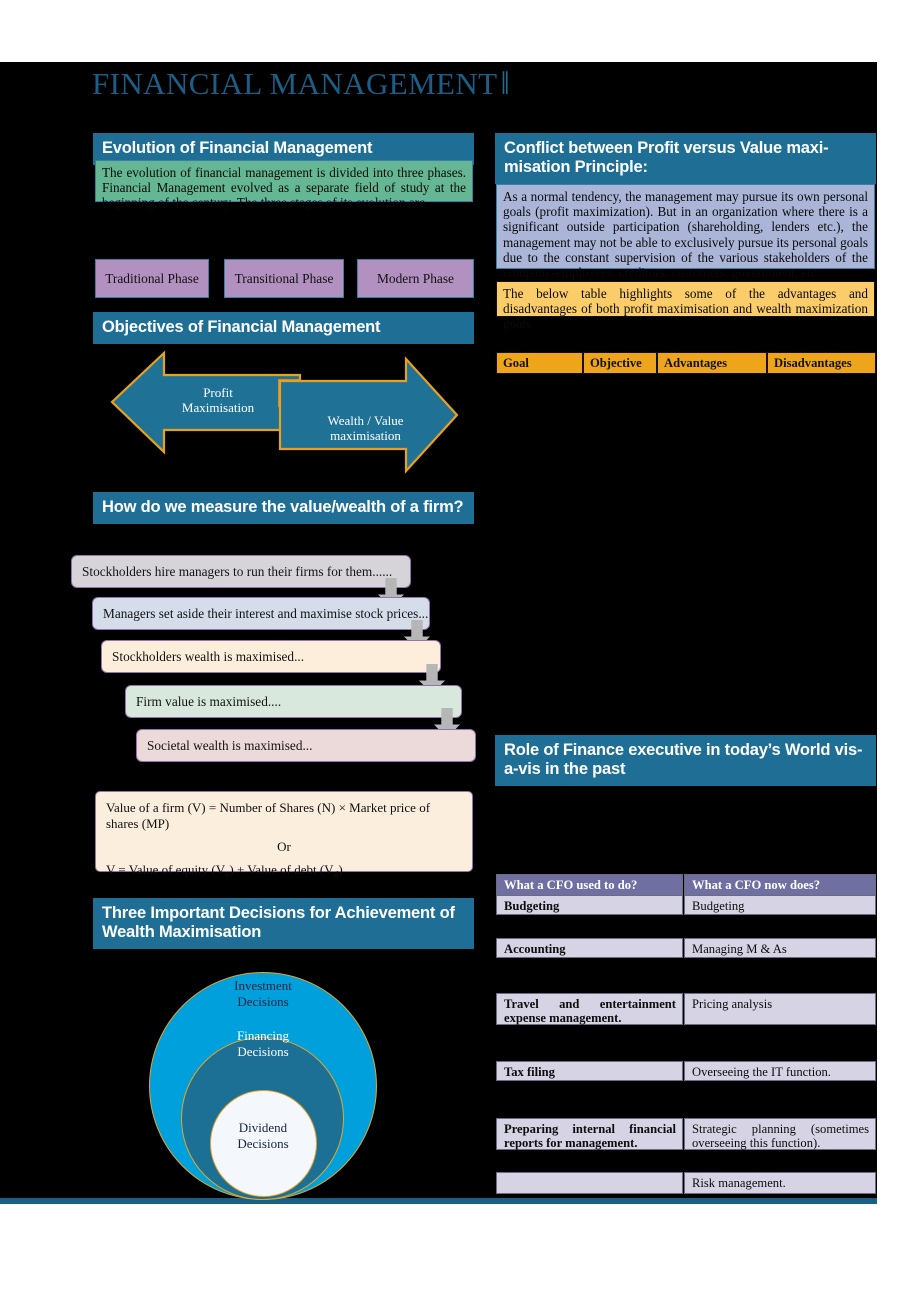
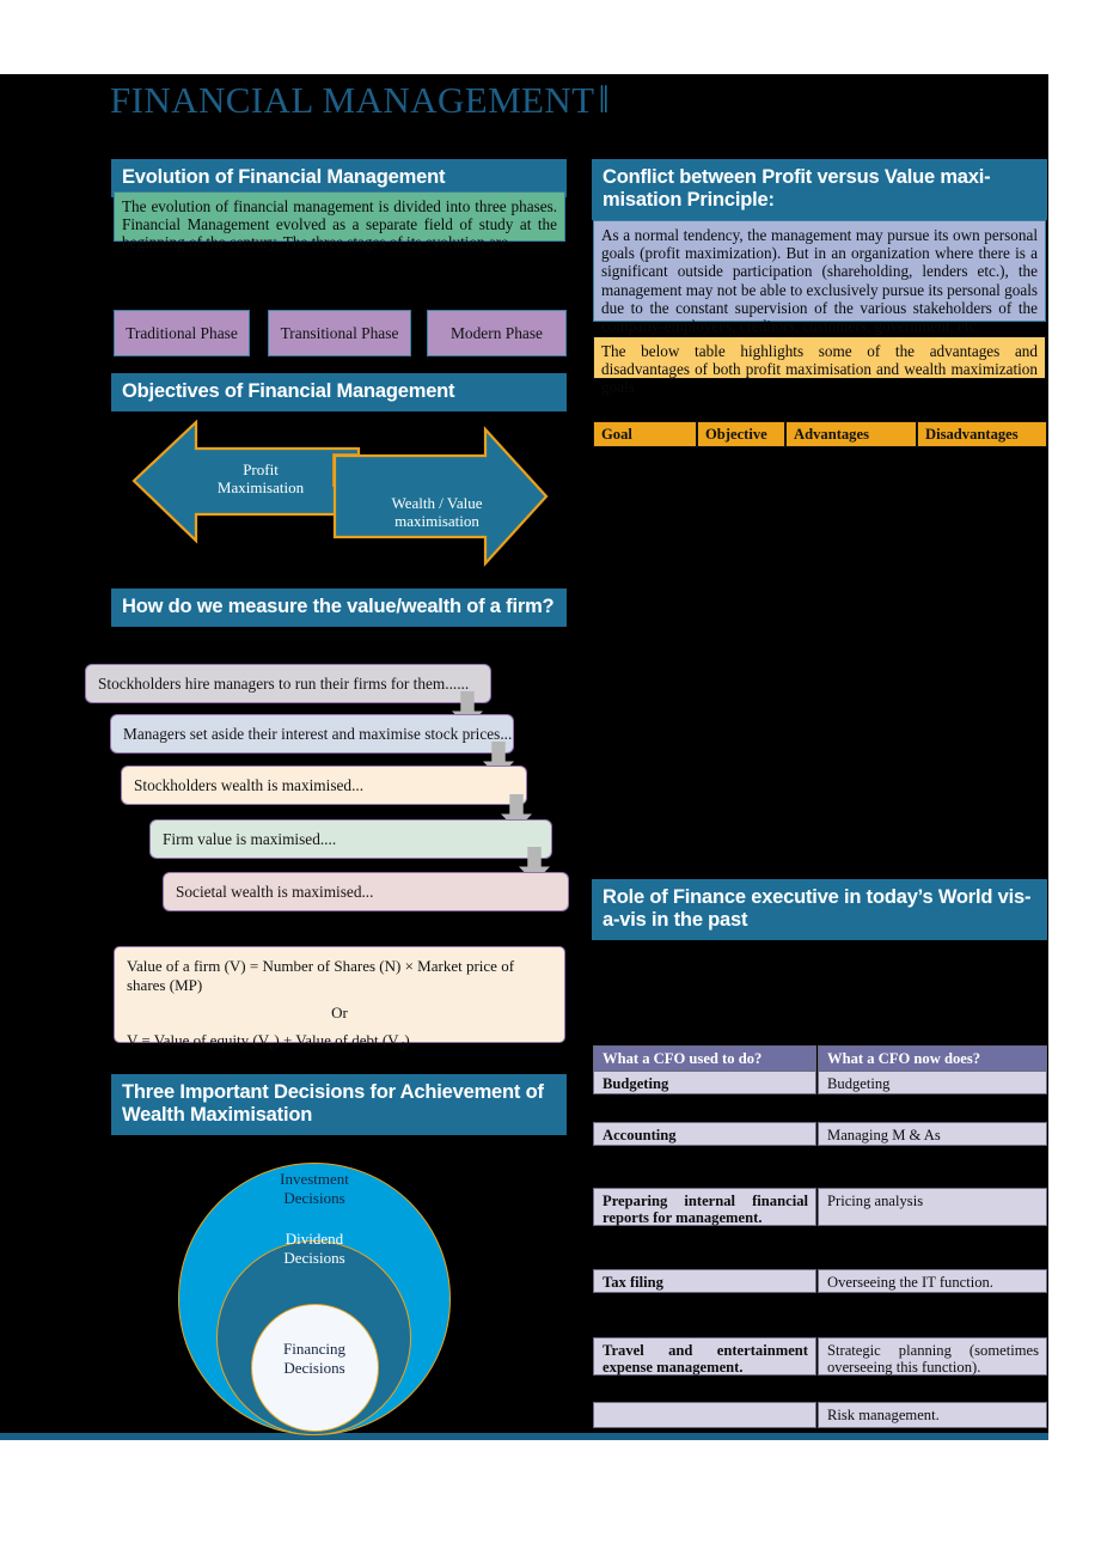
  FINANCIAL MANAGEMENT‖
  Evolution of Financial Management
  The evolution of financial management is divided into three phases. Financial Management evolved as a separate field of study at the beginning of the century. The three stages of its evolution are
  Traditional Phase
  Transitional Phase
  Modern Phase
  Objectives of Financial Management
  Profit
  Maximisation
  Wealth / Value
  maximisation
  How do we measure the value/wealth of a firm?
  Stockholders hire managers to run their firms for them......
  Managers set aside their interest and maximise stock prices...
  Stockholders wealth is maximised...
  Firm value is maximised....
  Societal wealth is maximised...
  Value of a firm (V) = Number of Shares (N) × Market price of shares (MP)
  Or
  V = Value of equity (Ve) + Value of debt (Vd)
  Three Important Decisions for Achievement of Wealth Maximisation
  Investment
  Decisions
- Financing
+ Dividend
  Decisions
- Dividend
+ Financing
  Decisions
  Conflict between Profit versus Value maxi-misation Principle:
  As a normal tendency, the management may pursue its own personal goals (profit maximization). But in an organization where there is a significant outside participation (shareholding, lenders etc.), the management may not be able to exclusively pursue its personal goals due to the constant supervision of the various stakeholders of the company-employees, creditors, customers, government, etc.
  The below table highlights some of the advantages and disadvantages of both profit maximisation and wealth maximization
  Goal
  Objective
  Advantages
  Disadvantages
  Role of Finance executive in today’s World vis-a-vis in the past
  What a CFO used to do?
  What a CFO now does?
  Budgeting
  Budgeting
  Accounting
  Managing M & As
- Travel and entertainment expense management.
+ Preparing internal financial reports for management.
  Pricing analysis
  Tax filing
  Overseeing the IT function.
- Preparing internal financial reports for management.
+ Travel and entertainment expense management.
  Strategic planning (sometimes overseeing this function).
  Risk management.
